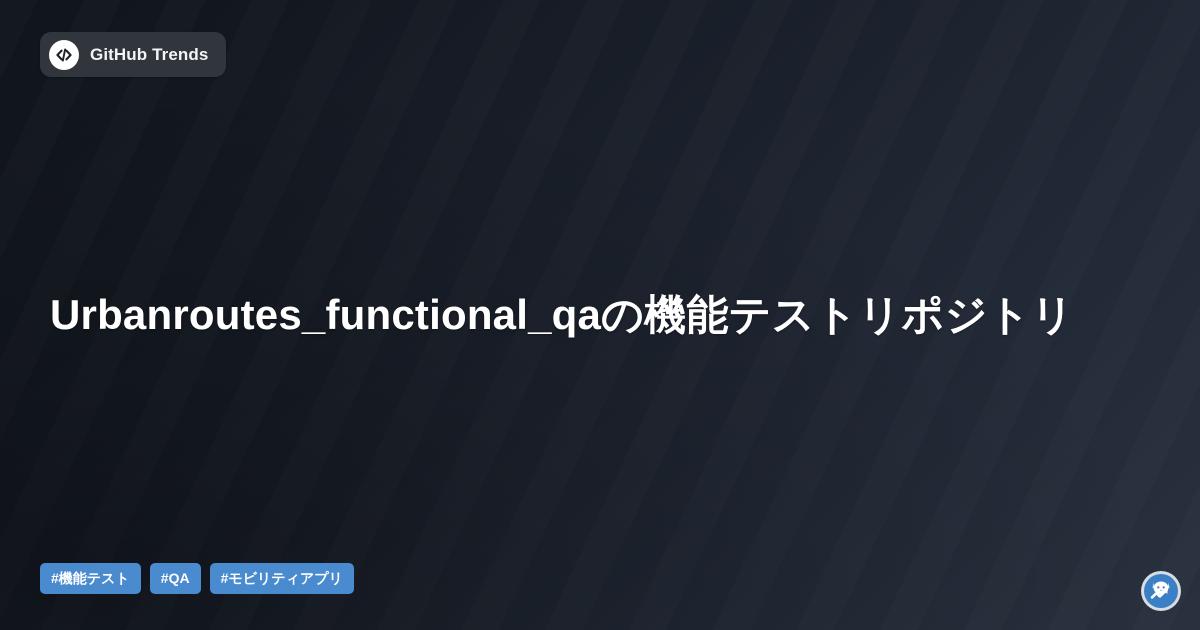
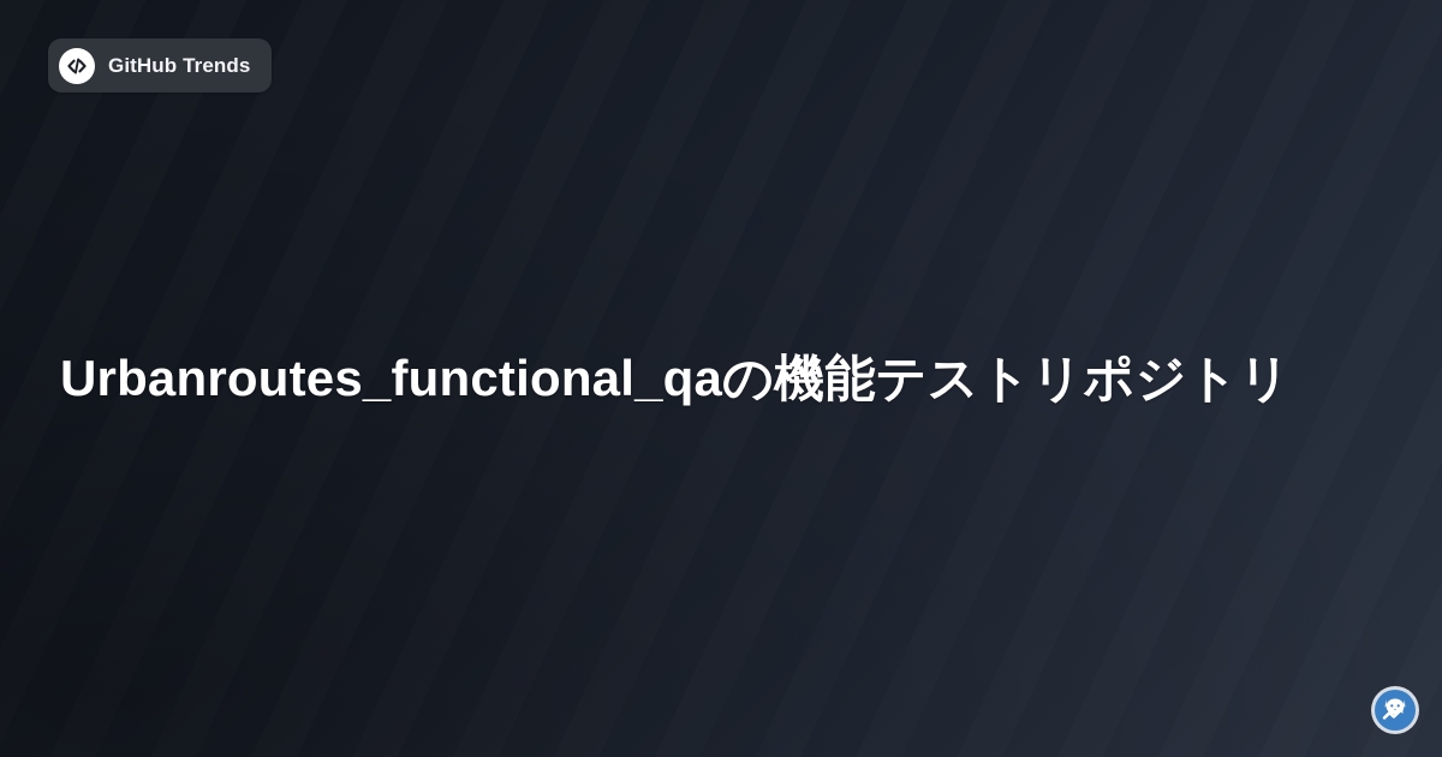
  GitHub Trends
  Urbanroutes_functional_qaの機能テストリポジトリ
- #機能テスト
- #QA
- #モビリティアプリ
